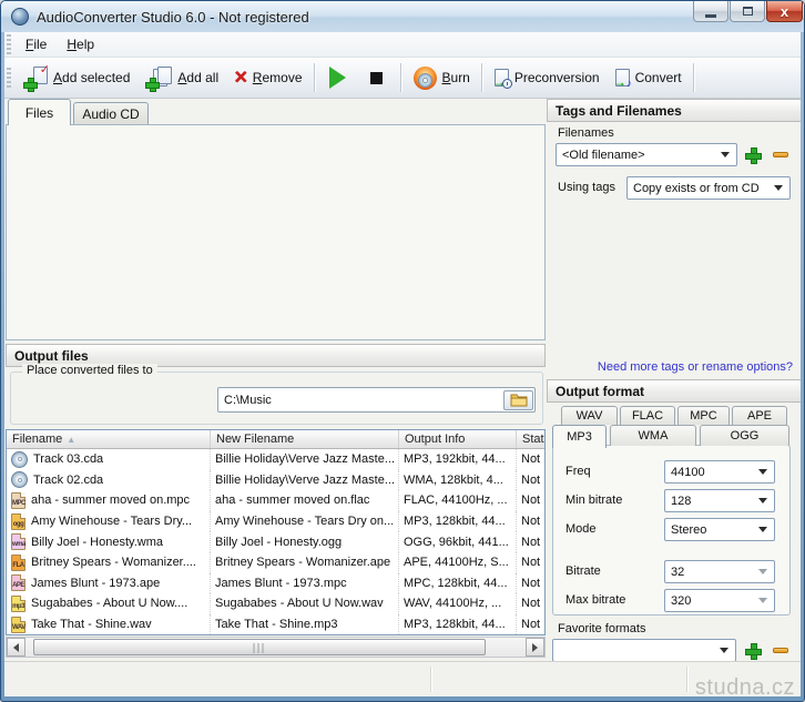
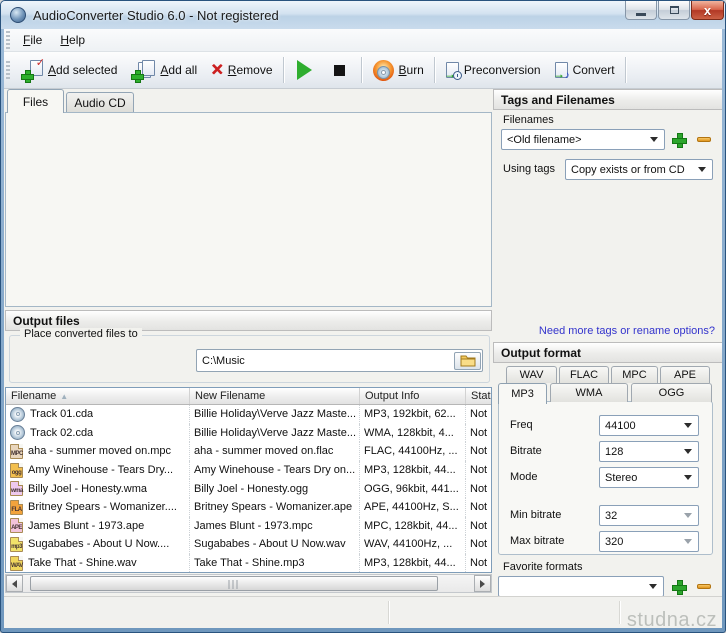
  AudioConverter Studio 6.0 - Not registered
  x
  File
  Help
  ✓
  Add selected
  Add all
  ×
  Remove
  Burn
  →
  Preconversion
  →
  ♪
  Convert
  Files
  Audio CD
  Output files
  Place converted files to
  C:\Music
  Filename
  ▲
  New Filename
  Output Info
- Track 03.cda
+ Track 01.cda
  Billie Holiday\Verve Jazz Maste...
- MP3, 192kbit, 44...
+ MP3, 192kbit, 62...
  Not
  Track 02.cda
  Billie Holiday\Verve Jazz Maste...
  WMA, 128kbit, 4...
  Not
  aha - summer moved on.mpc
  aha - summer moved on.flac
  FLAC, 44100Hz, ...
  Not
  Amy Winehouse - Tears Dry...
  Amy Winehouse - Tears Dry on...
  MP3, 128kbit, 44...
  Not
  Billy Joel - Honesty.wma
  Billy Joel - Honesty.ogg
  OGG, 96kbit, 441...
  Not
  Britney Spears - Womanizer....
  Britney Spears - Womanizer.ape
  APE, 44100Hz, S...
  Not
  James Blunt - 1973.ape
  James Blunt - 1973.mpc
  MPC, 128kbit, 44...
  Not
  Sugababes - About U Now....
  Sugababes - About U Now.wav
  WAV, 44100Hz, ...
  Not
  Take That - Shine.wav
  Take That - Shine.mp3
  MP3, 128kbit, 44...
  Not
  Tags and Filenames
  Filenames
  <Old filename>
  Using tags
  Copy exists or from CD
  Need more tags or rename options?
  Output format
  WAV
  FLAC
  MPC
  APE
  MP3
  WMA
  OGG
  Freq
  44100
- Min bitrate
+ Bitrate
  128
  Mode
  Stereo
- Bitrate
+ Min bitrate
  32
  Max bitrate
  320
  Favorite formats
  studna.cz
